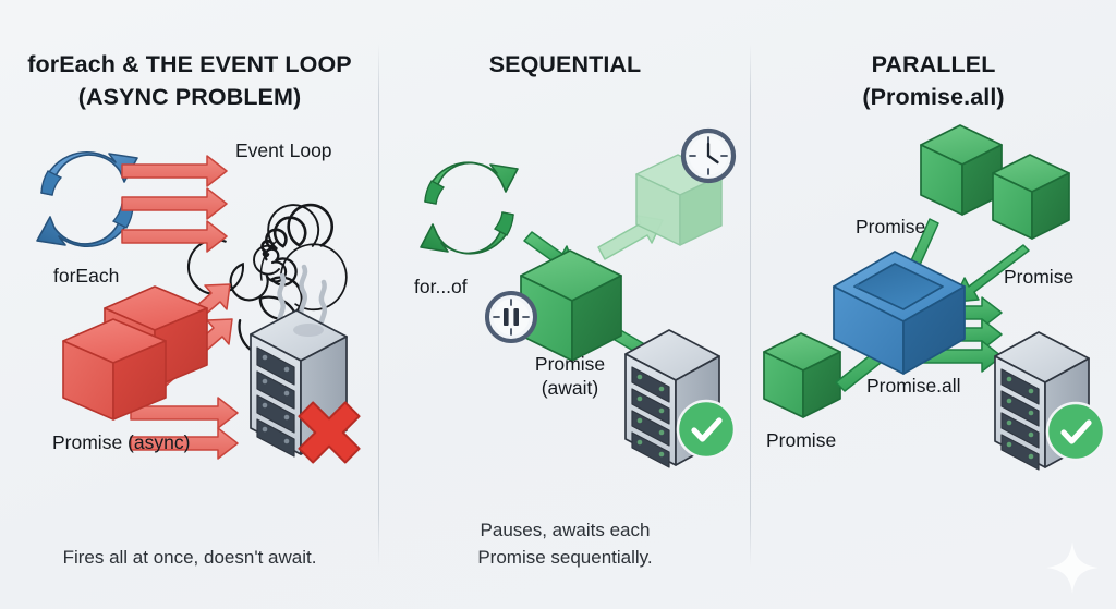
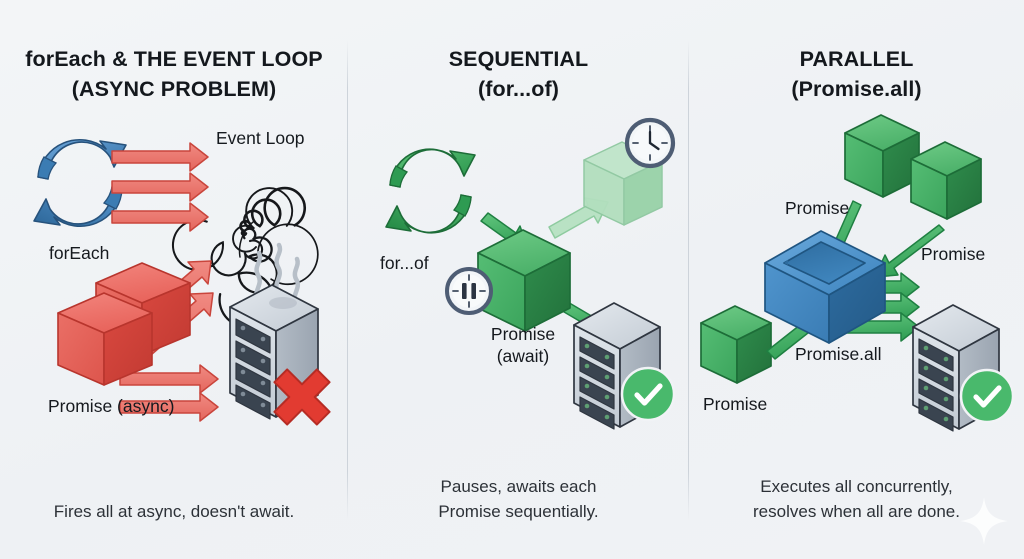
  forEach & THE EVENT LOOP
  (ASYNC PROBLEM)
  forEach
  Event Loop
  Promise (async)
- Fires all at once, doesn't await.
+ Fires all at async, doesn't await.
  SEQUENTIAL
+ (for...of)
  for...of
  Promise
  (await)
  Pauses, awaits each
  Promise sequentially.
  PARALLEL
  (Promise.all)
  Promise
  Promise
  Promise
  Promise.all
+ Executes all concurrently,
+ resolves when all are done.
